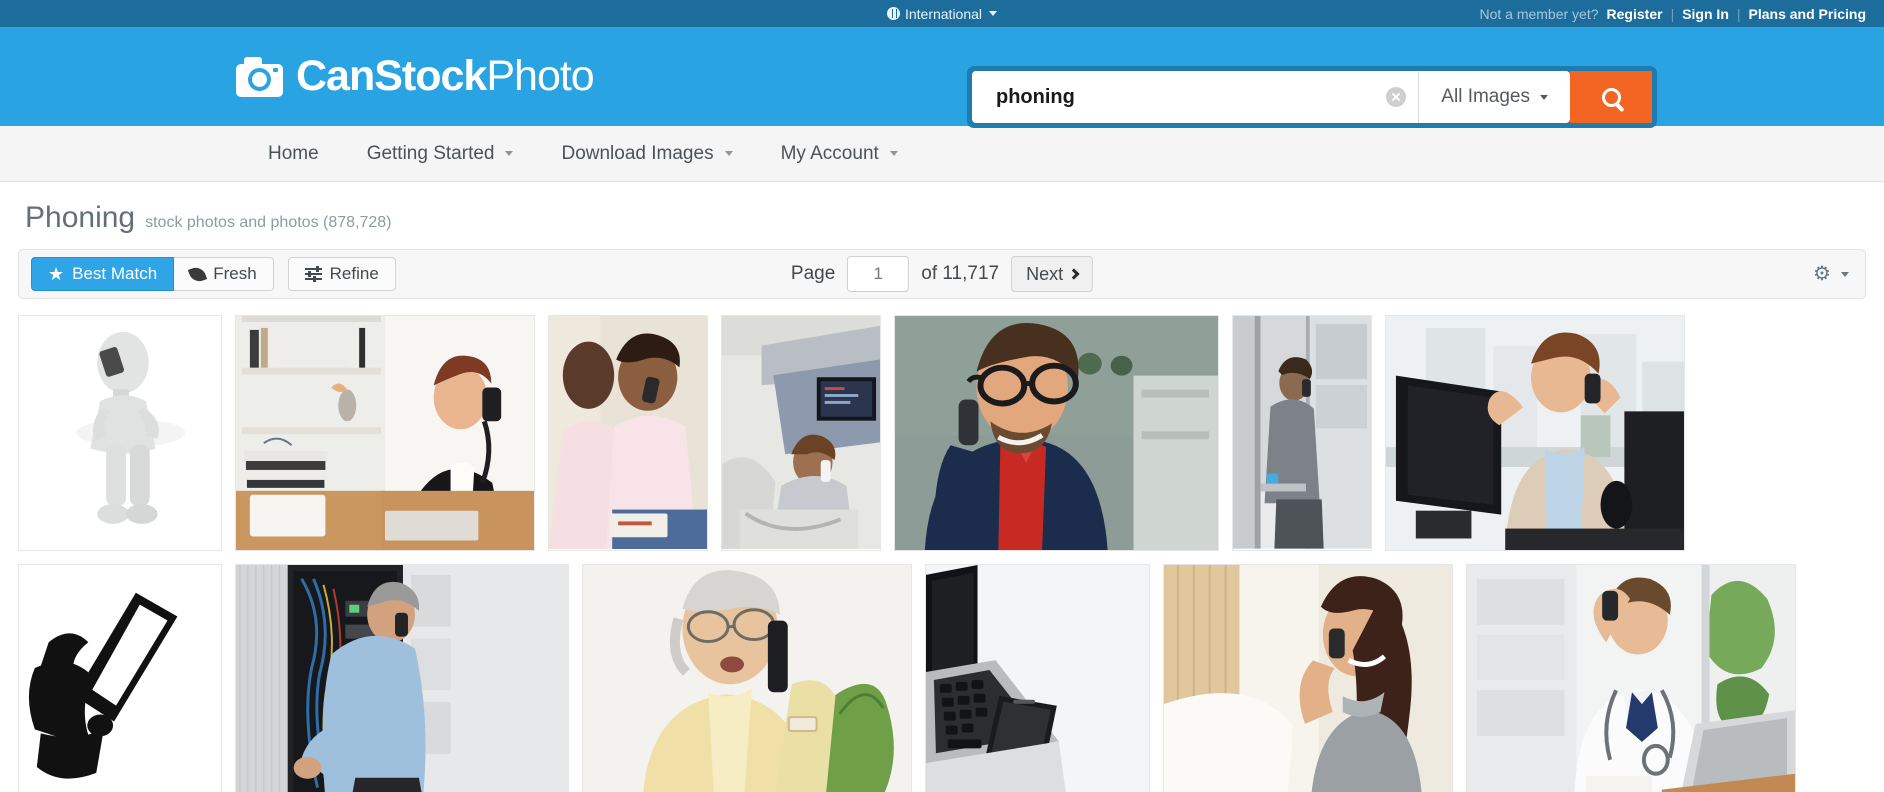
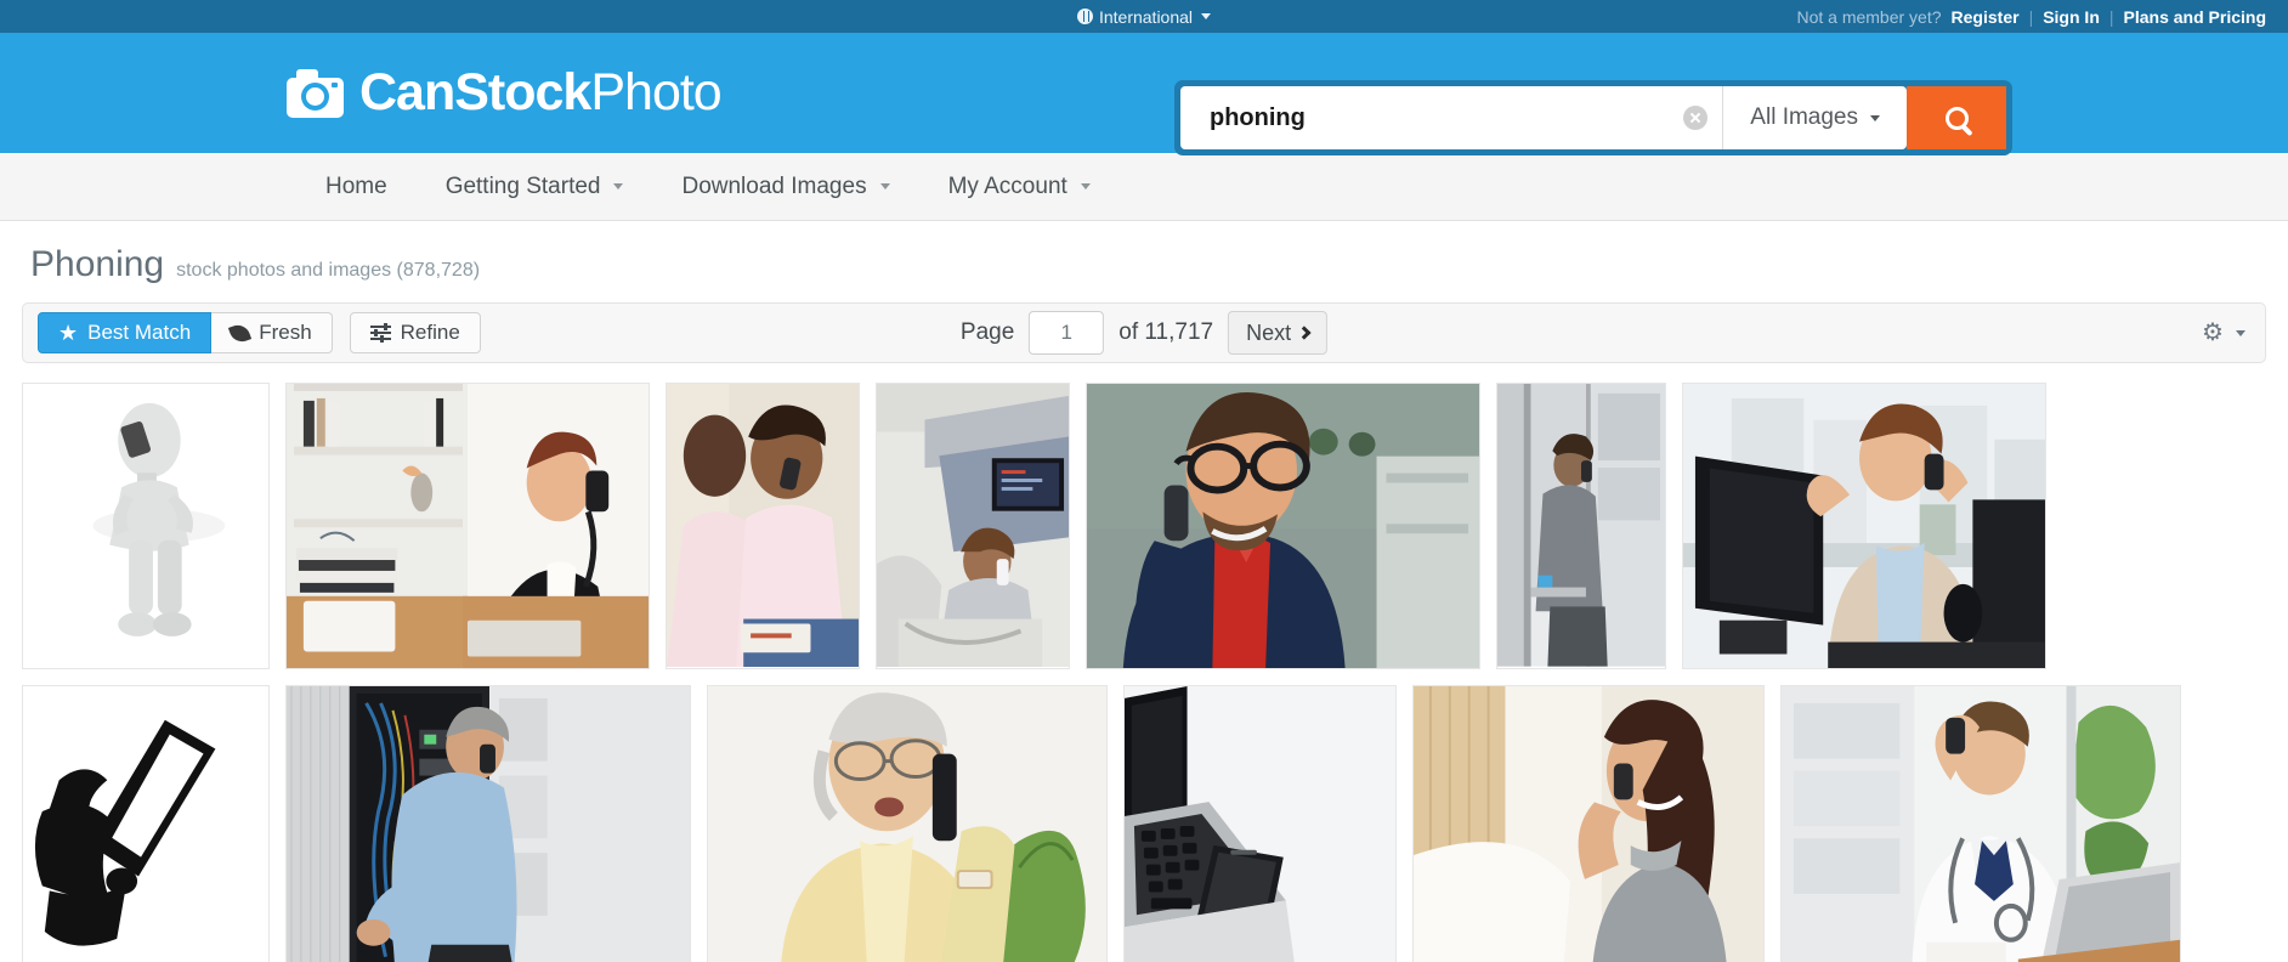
  International
  Not a member yet?
  Register
  |
  Sign In
  |
  Plans and Pricing
  CanStockPhoto
  phoning
  All Images
  Home
  Getting Started
  Download Images
  My Account
  Phoning
- stock photos and photos (878,728)
+ stock photos and images (878,728)
  ★
  Best Match
  Fresh
  Refine
  Page
  1
  of 11,717
  Next
  ⚙
